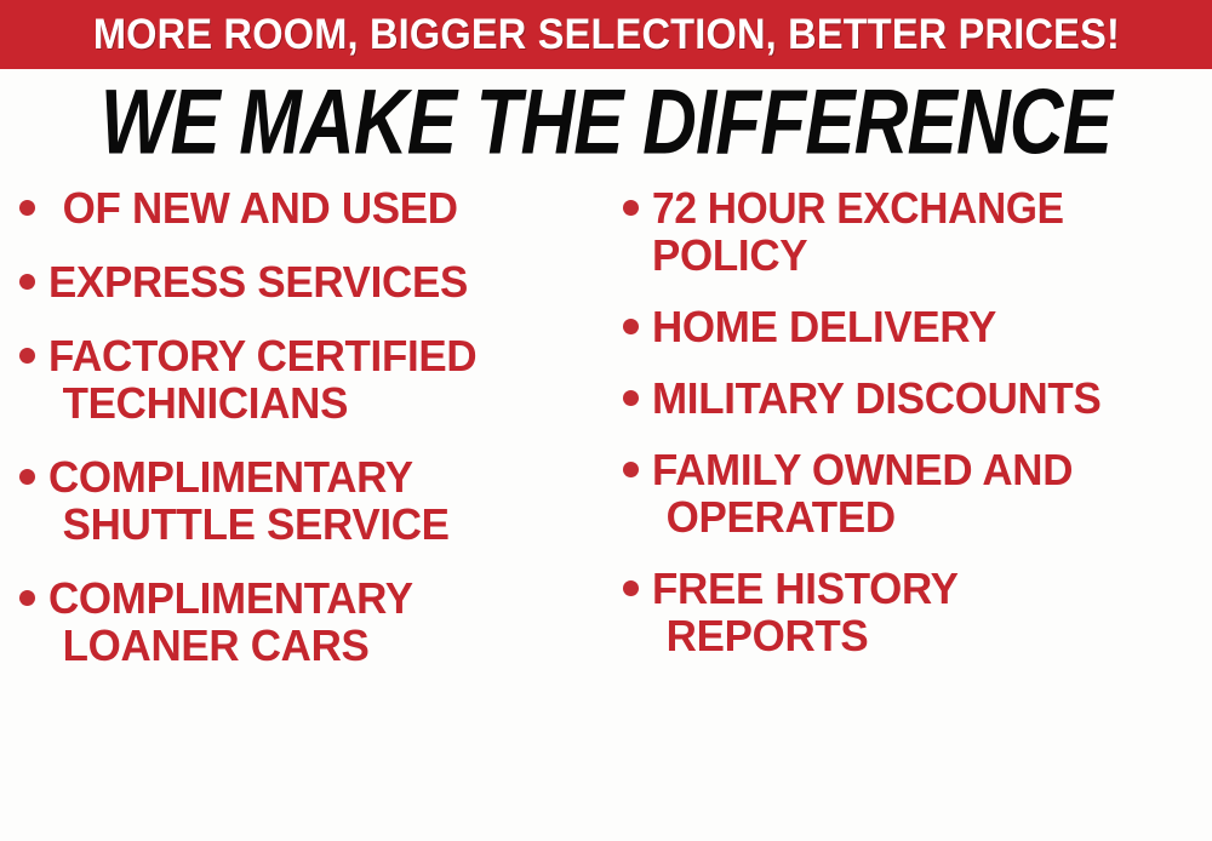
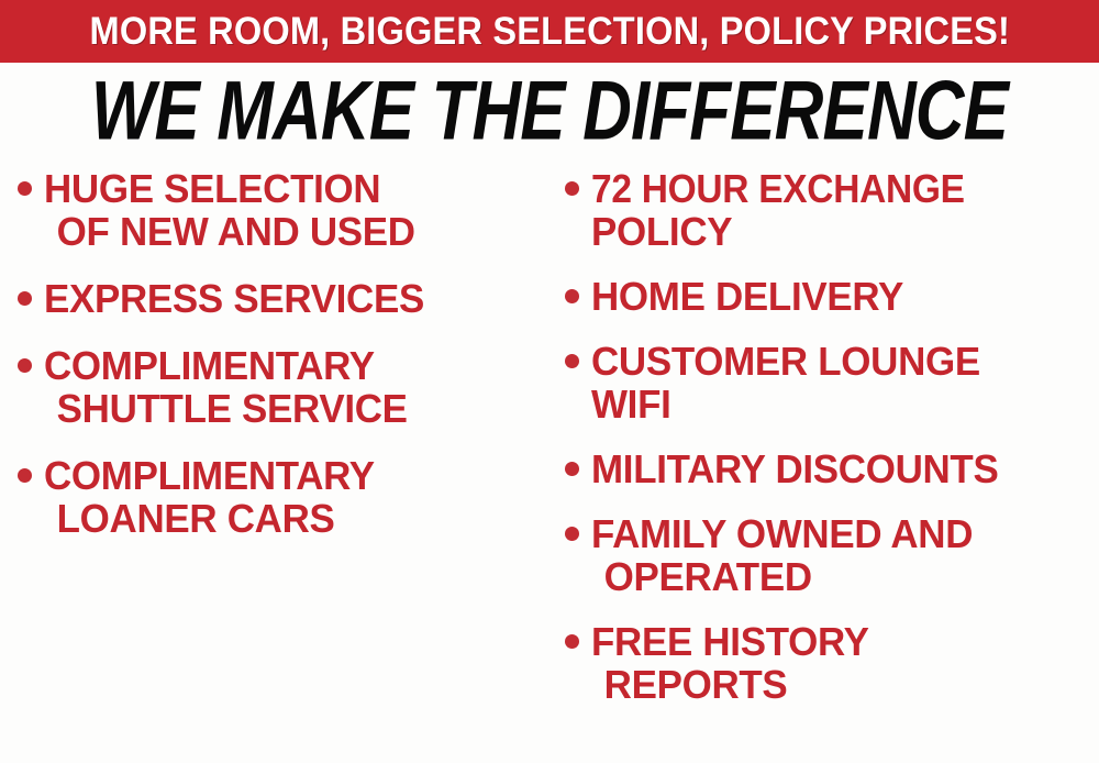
- MORE ROOM, BIGGER SELECTION, BETTER PRICES!
+ MORE ROOM, BIGGER SELECTION, POLICY PRICES!
  WE MAKE THE DIFFERENCE
+ HUGE SELECTION
  OF NEW AND USED
  EXPRESS SERVICES
- FACTORY CERTIFIED
- TECHNICIANS
  COMPLIMENTARY
  SHUTTLE SERVICE
  COMPLIMENTARY
  LOANER CARS
  72 HOUR EXCHANGE
  POLICY
  HOME DELIVERY
+ CUSTOMER LOUNGE
+ WIFI
  MILITARY DISCOUNTS
  FAMILY OWNED AND
  OPERATED
  FREE HISTORY
  REPORTS
